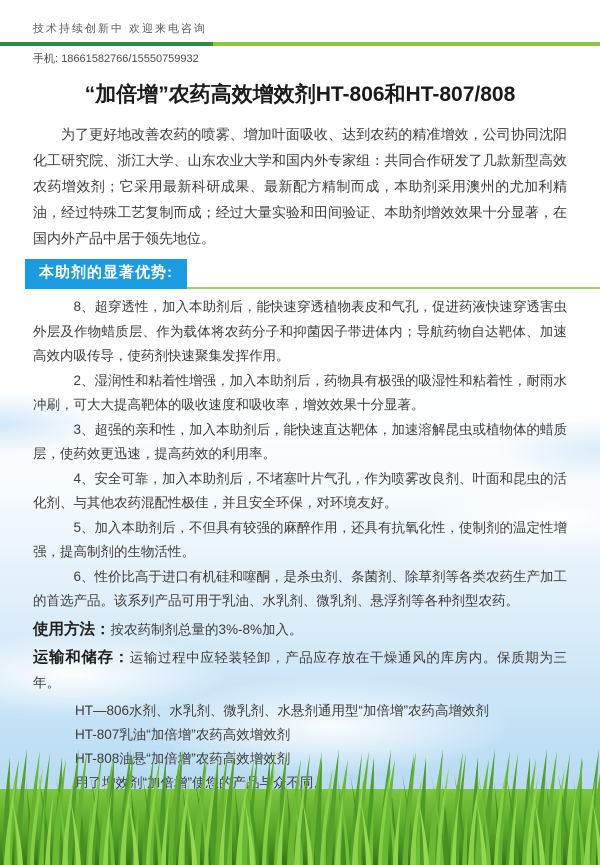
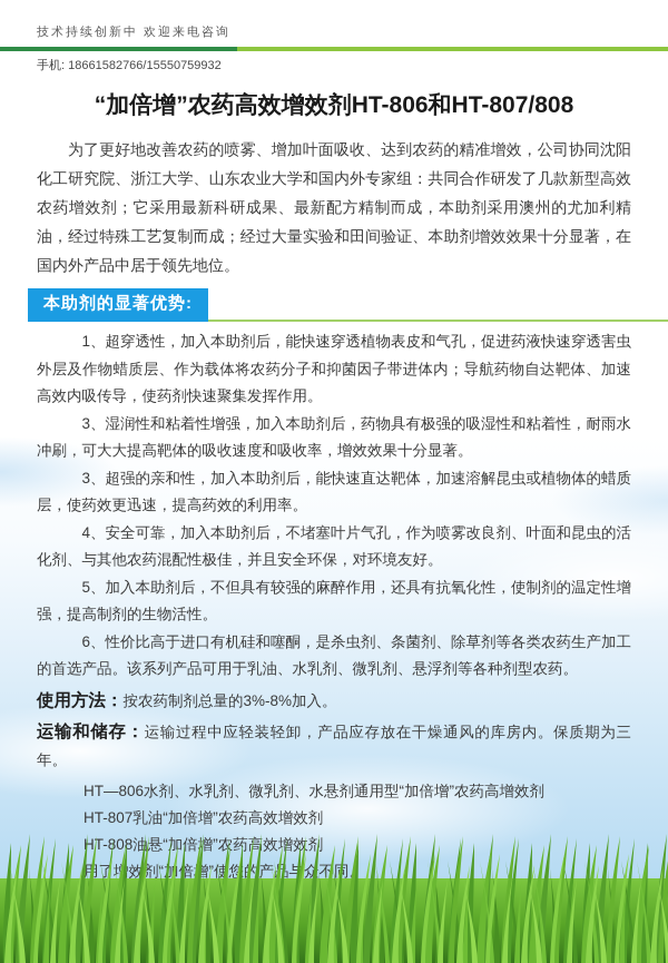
  技术持续创新中 欢迎来电咨询
  手机: 18661582766/15550759932
  “加倍增”农药高效增效剂HT-806和HT-807/808
  为了更好地改善农药的喷雾、增加叶面吸收、达到农药的精准增效，公司协同沈阳化工研究院、浙江大学、山东农业大学和国内外专家组：共同合作研发了几款新型高效农药增效剂；它采用最新科研成果、最新配方精制而成，本助剂采用澳州的尤加利精油，经过特殊工艺复制而成；经过大量实验和田间验证、本助剂增效效果十分显著，在国内外产品中居于领先地位。
  本助剂的显著优势:
- 8、超穿透性，加入本助剂后，能快速穿透植物表皮和气孔，促进药液快速穿透害虫外层及作物蜡质层、作为载体将农药分子和抑菌因子带进体内；导航药物自达靶体、加速高效内吸传导，使药剂快速聚集发挥作用。
+ 1、超穿透性，加入本助剂后，能快速穿透植物表皮和气孔，促进药液快速穿透害虫外层及作物蜡质层、作为载体将农药分子和抑菌因子带进体内；导航药物自达靶体、加速高效内吸传导，使药剂快速聚集发挥作用。
- 2、湿润性和粘着性增强，加入本助剂后，药物具有极强的吸湿性和粘着性，耐雨水冲刷，可大大提高靶体的吸收速度和吸收率，增效效果十分显著。
+ 3、湿润性和粘着性增强，加入本助剂后，药物具有极强的吸湿性和粘着性，耐雨水冲刷，可大大提高靶体的吸收速度和吸收率，增效效果十分显著。
  3、超强的亲和性，加入本助剂后，能快速直达靶体，加速溶解昆虫或植物体的蜡质层，使药效更迅速，提高药效的利用率。
  4、安全可靠，加入本助剂后，不堵塞叶片气孔，作为喷雾改良剂、叶面和昆虫的活化剂、与其他农药混配性极佳，并且安全环保，对环境友好。
  5、加入本助剂后，不但具有较强的麻醉作用，还具有抗氧化性，使制剂的温定性增强，提高制剂的生物活性。
  6、性价比高于进口有机硅和噻酮，是杀虫剂、条菌剂、除草剂等各类农药生产加工的首选产品。该系列产品可用于乳油、水乳剂、微乳剂、悬浮剂等各种剂型农药。
  使用方法：按农药制剂总量的3%-8%加入。
  运输和储存：运输过程中应轻装轻卸，产品应存放在干燥通风的库房内。保质期为三年。
  HT—806水剂、水乳剂、微乳剂、水悬剂通用型“加倍增”农药高增效剂
  HT-807乳油“加倍增”农药高效增效剂
